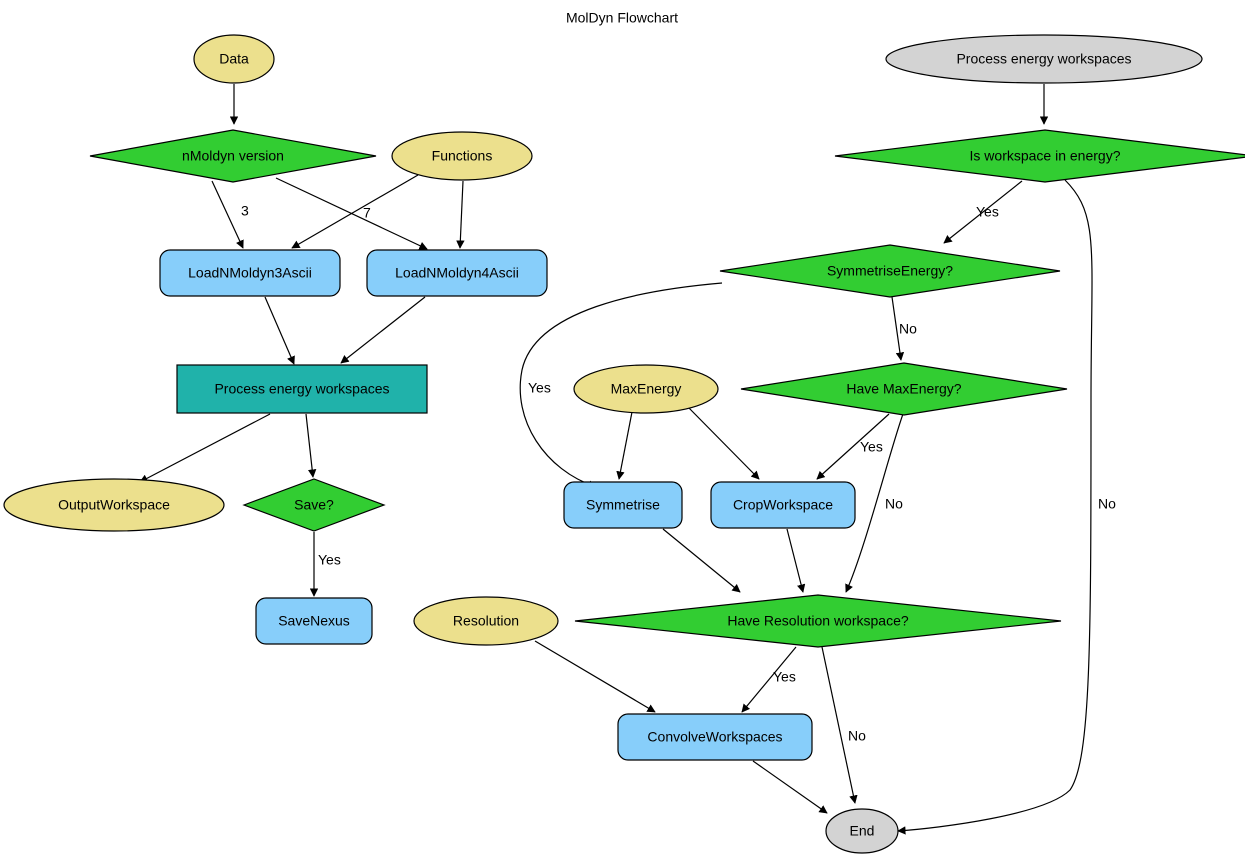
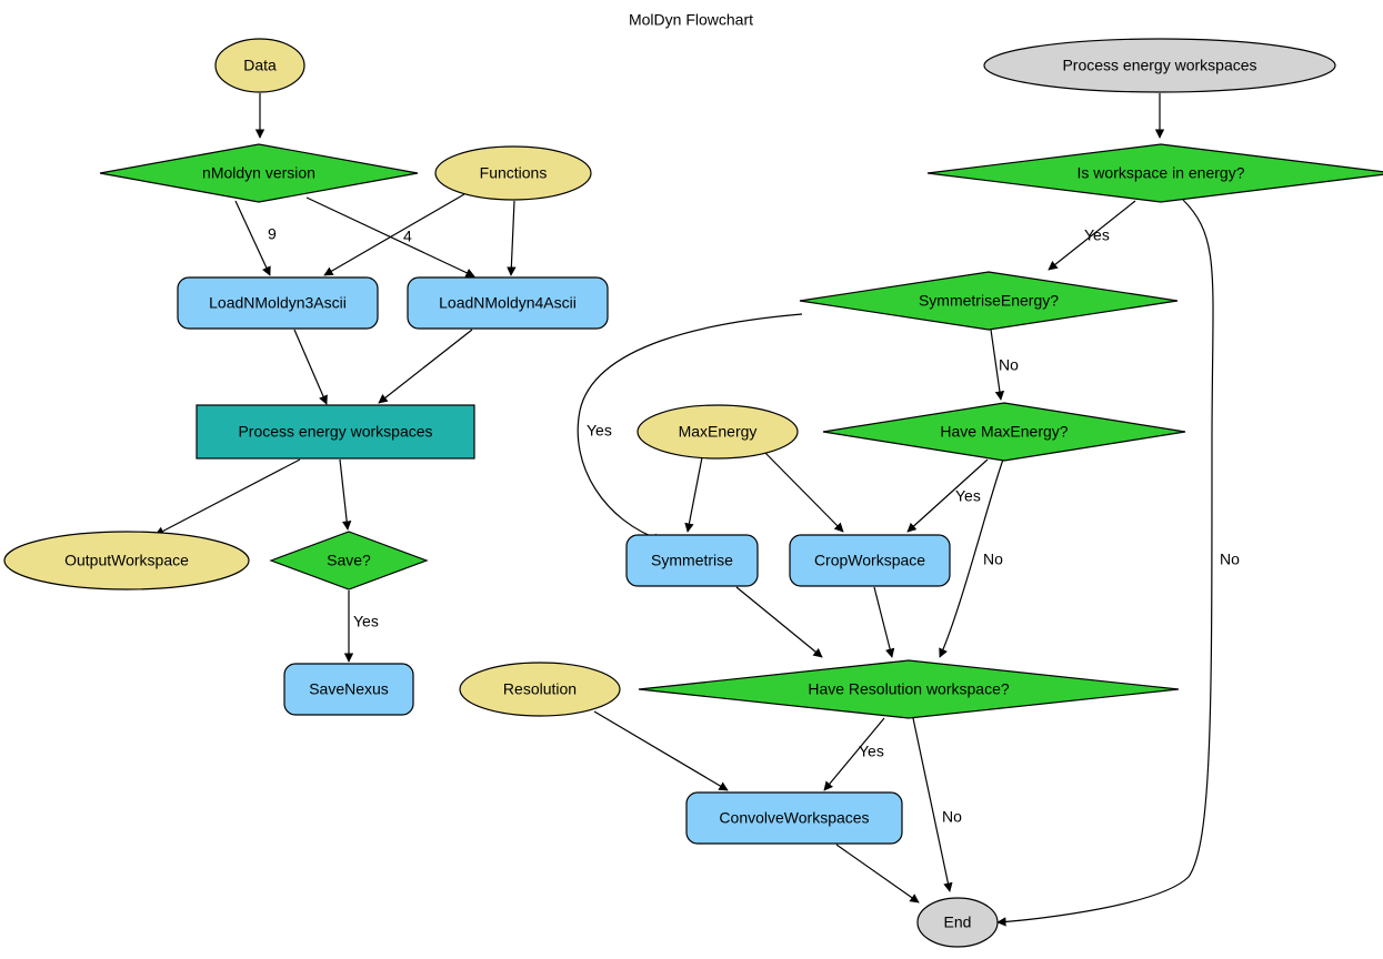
  MolDyn Flowchart
- 3
+ 9
- 7
+ 4
  Yes
  Yes
  No
  Yes
  No
  Yes
  No
  Yes
  No
  Data
  nMoldyn version
  Functions
  LoadNMoldyn3Ascii
  LoadNMoldyn4Ascii
  Process energy workspaces
  OutputWorkspace
  Save?
  SaveNexus
  Process energy workspaces
  Is workspace in energy?
  SymmetriseEnergy?
  MaxEnergy
  Have MaxEnergy?
  Symmetrise
  CropWorkspace
  Resolution
  Have Resolution workspace?
  ConvolveWorkspaces
  End
